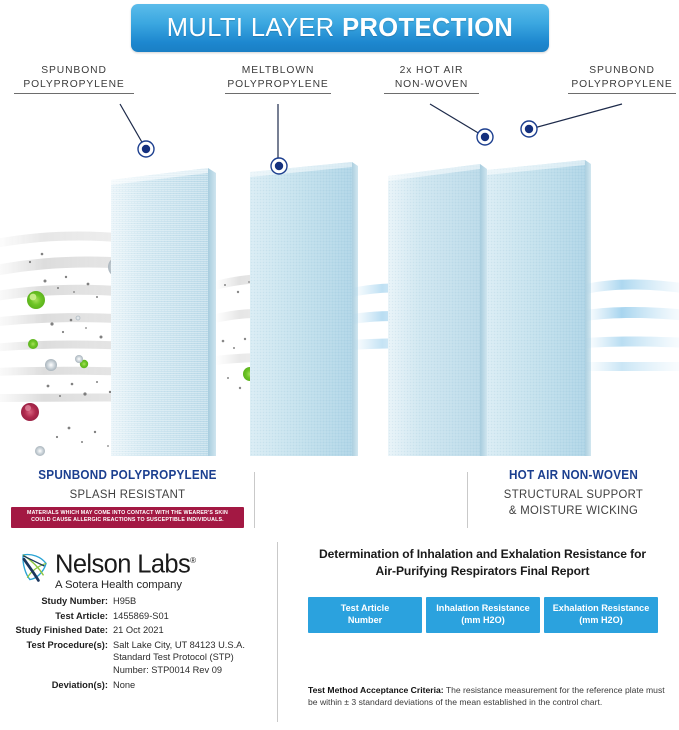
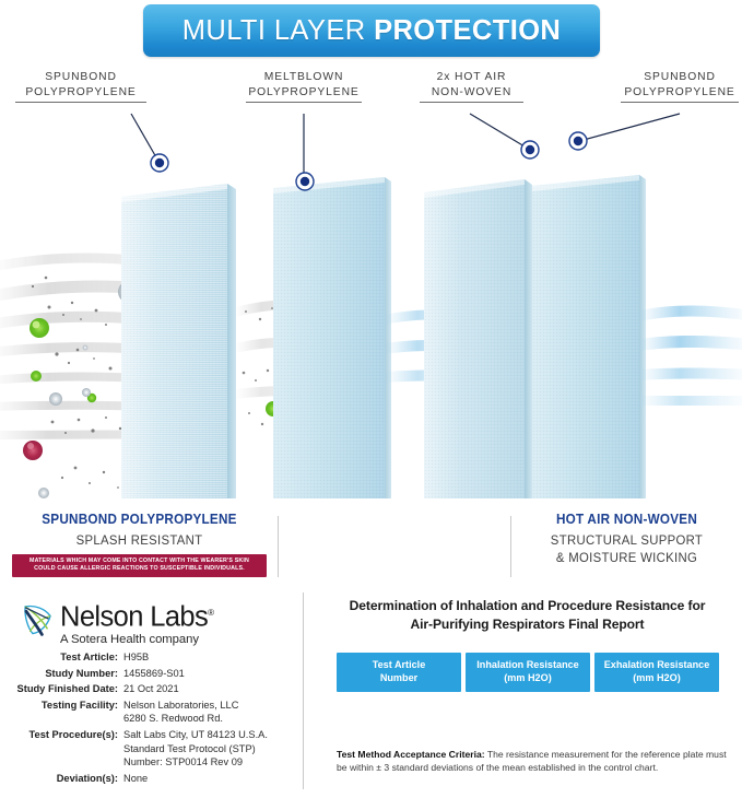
  MULTI LAYER PROTECTION
  SPUNBOND
  POLYPROPYLENE
  MELTBLOWN
  POLYPROPYLENE
  2x HOT AIR
  NON-WOVEN
  SPUNBOND
  POLYPROPYLENE
  SPUNBOND POLYPROPYLENE
  SPLASH RESISTANT
  HOT AIR NON-WOVEN
  STRUCTURAL SUPPORT
  & MOISTURE WICKING
  Nelson Labs®
  A Sotera Health company
- Study Number:
+ Test Article:
  H95B
- Test Article:
+ Study Number:
  1455869-S01
  Study Finished Date:
  21 Oct 2021
+ Testing Facility:
+ Nelson Laboratories, LLC
+ 6280 S. Redwood Rd.
  Test Procedure(s):
- Salt Lake City, UT 84123 U.S.A.
+ Salt Labs City, UT 84123 U.S.A.
  Standard Test Protocol (STP)
  Number: STP0014 Rev 09
  Deviation(s):
  None
- Determination of Inhalation and Exhalation Resistance for
+ Determination of Inhalation and Procedure Resistance for
  Air-Purifying Respirators Final Report
  Test Article
  Number
  Inhalation Resistance
  (mm H2O)
  Exhalation Resistance
  (mm H2O)
  Test Method Acceptance Criteria: The resistance measurement for the reference plate must be within ± 3 standard deviations of the mean established in the control chart.
